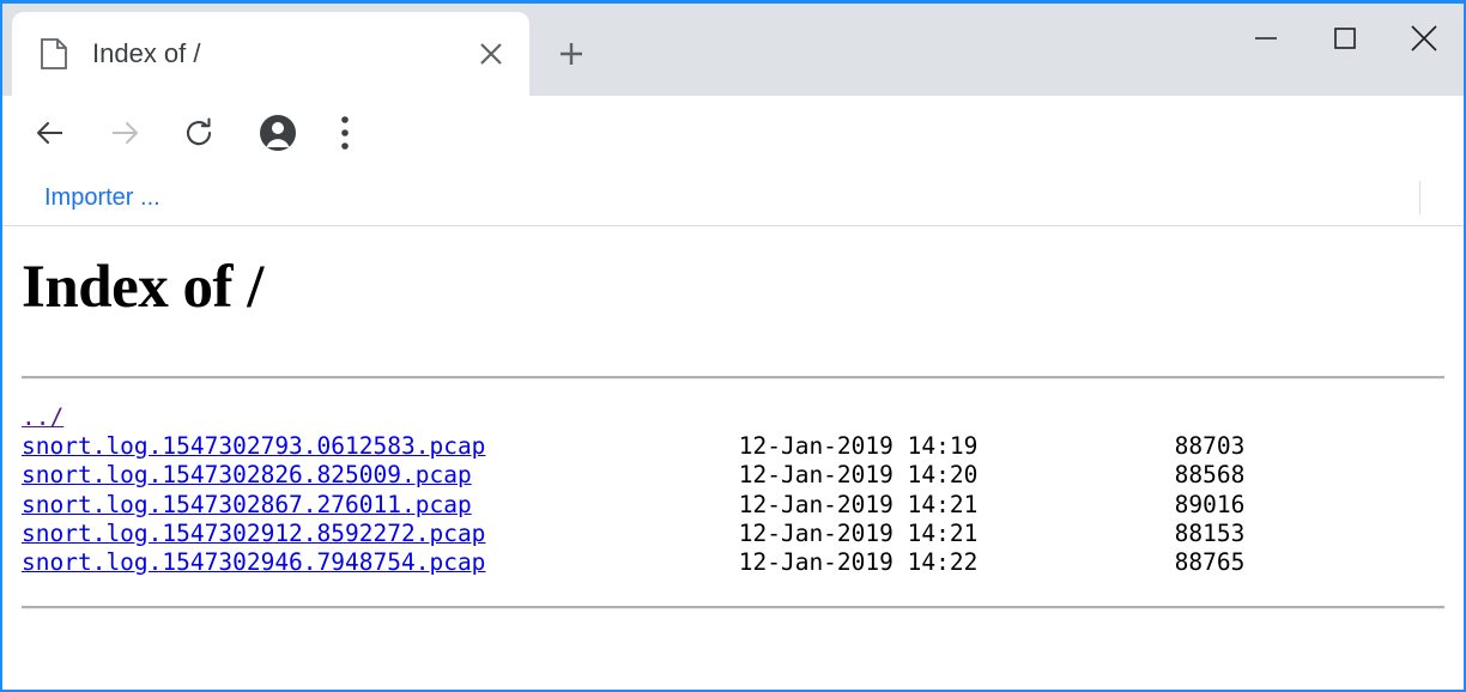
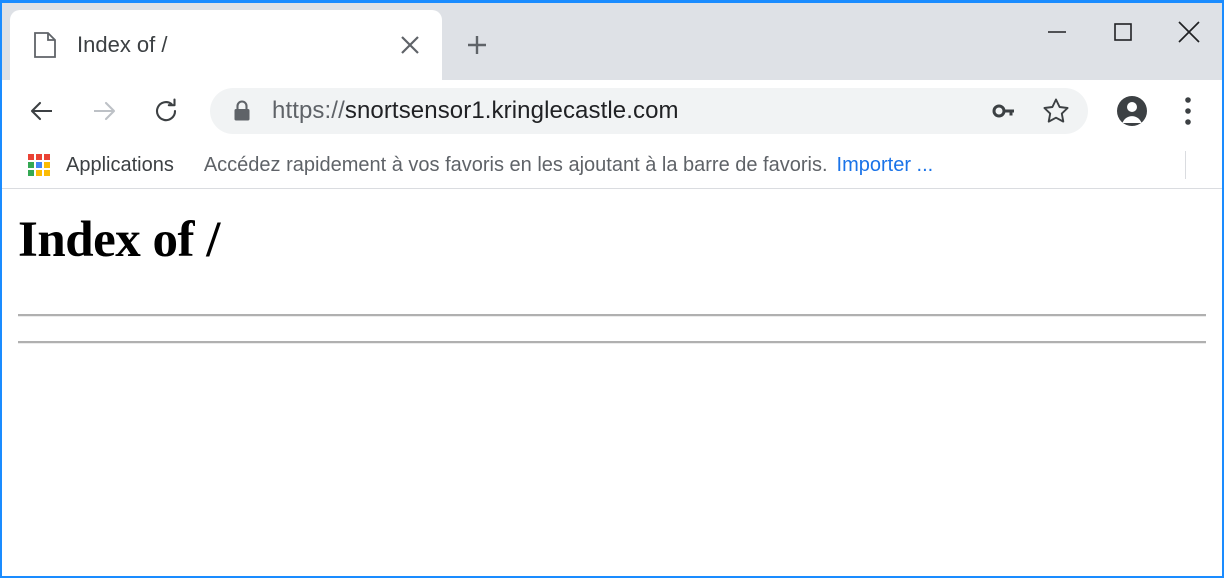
  Index of /
+ https://snortsensor1.kringlecastle.com
+ Applications
+ Accédez rapidement à vos favoris en les ajoutant à la barre de favoris.
  Importer ...
  Index of /
- ../ snort.log.1547302793.0612583.pcap 12-Jan-2019 14:19 88703 snort.log.1547302826.825009.pcap 12-Jan-2019 14:20 88568 snort.log.1547302867.276011.pcap 12-Jan-2019 14:21 89016 snort.log.1547302912.8592272.pcap 12-Jan-2019 14:21 88153 snort.log.1547302946.7948754.pcap 12-Jan-2019 14:22 88765
